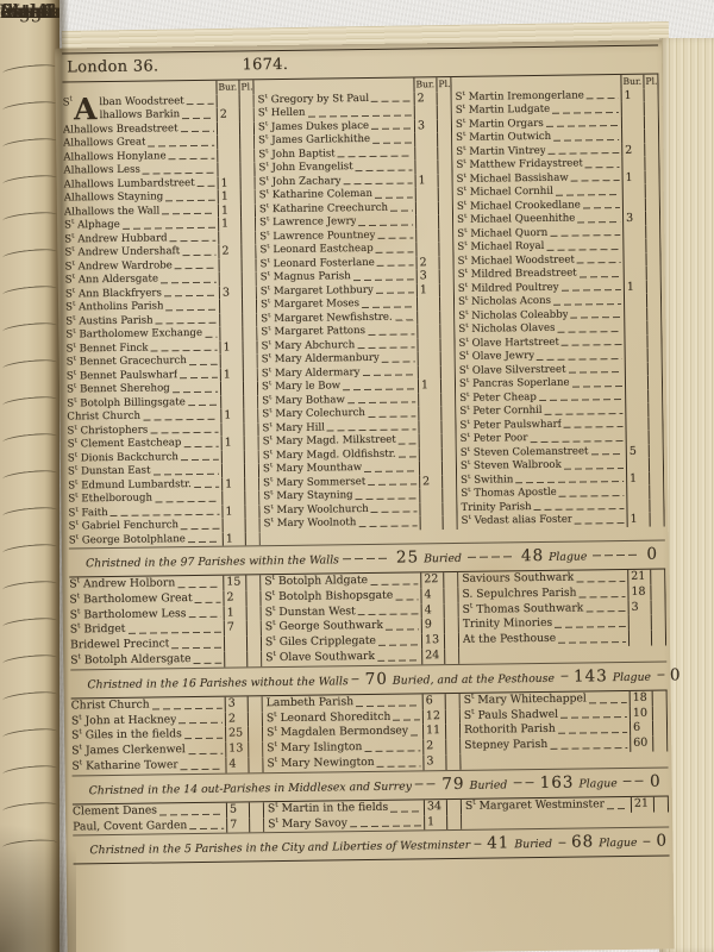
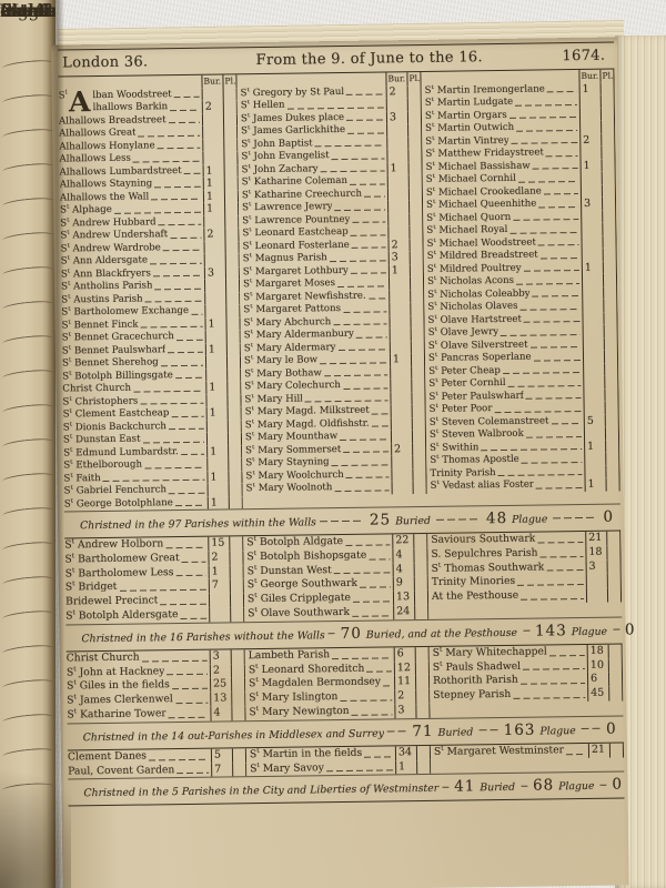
  Week
  ents
  from
  Light
  er -
  Plagu
  ested
  urt o
  London 36.
+ From the 9. of June to the 16.
  1674.
  Bur.
  Pl.
  A
  lban Woodstreet
  lhallows Barkin
  2
  lhallows Breadstreet
  lhallows Great
  lhallows Honylane
  lhallows Less
  lhallows Lumbardstreet
  1
  lhallows Stayning
  1
  lhallows the Wall
  1
  Alphage
  1
  Andrew Hubbard
  Andrew Undershaft
  2
  Andrew Wardrobe
  Ann Aldersgate
  Ann Blackfryers
  3
  S Antholins Parish
  S Austins Parish
  S Bartholomew Exchange
  S Bennet Finck
  1
  S Bennet Gracechurch
  S Bennet Paulswharf
  1
  S Bennet Sherehog
  S Botolph Billingsgate
  Christ Church
  1
  S Christophers
  S Clement Eastcheap
  1
  S Dionis Backchurch
  S Dunstan East
  S Edmund Lumbardstr.
  1
  S Ethelborough
  S Faith
  1
  S Gabriel Fenchurch
  S George Botolphlane
  1
  Bur.
  Pl.
  S Gregory by St Paul
  2
  S Hellen
  S James Dukes place
  3
  S James Garlickhithe
  S John Baptist
  S John Evangelist
  S John Zachary
  1
  2
  S Magnus Parish
  3
  S Margaret Lothbury
  1
  S Margaret Moses
  S Margaret Newfishstre.
  S Margaret Pattons
  S Mary Abchurch
  S Mary Aldermanbury
  S Mary Aldermary
  S Mary le Bow
  1
  S Mary Bothaw
  S Mary Colechurch
  S Mary Hill
  S Mary Magd. Milkstreet
  S Mary Magd. Oldfishstr.
  S Mary Mounthaw
  S Mary Sommerset
  2
  S Mary Stayning
  S Mary Woolchurch
  S Mary Woolnoth
  Bur.
  Pl.
  S Martin Iremongerlane
  1
  S Martin Ludgate
  S Martin Orgars
  S Martin Outwich
  S Martin Vintrey
  2
  S Matthew Fridaystreet
  S Michael Bassishaw
  1
  S Michael Cornhil
  S Michael Crookedlane
  S Michael Queenhithe
  3
  S Michael Quorn
  S Michael Royal
  S Michael Woodstreet
  S Mildred Breadstreet
  S Mildred Poultrey
  1
  S Nicholas Acons
  S Nicholas Coleabby
  S Nicholas Olaves
  S Olave Hartstreet
  S Olave Jewry
  S Olave Silverstreet
  S Pancras Soperlane
  S Peter Cheap
  S Peter Cornhil
  S Peter Paulswharf
  S Peter Poor
  S Steven Colemanstreet
  5
  S Steven Walbrook
  S Swithin
  1
  S Thomas Apostle
  Trinity Parish
  S Vedast alias Foster
  1
  Christned in the 97 Parishes within the Walls
  25
  Plague
  0
  S Andrew Holborn
  15
  S Bartholomew Great
  2
  S Bartholomew Less
  1
  S Bridget
  7
  Bridewel Precinct
  S Botolph Aldersgate
  S Botolph Aldgate
  22
  S Botolph Bishopsgate
  4
  S Dunstan West
  4
  S George Southwark
  9
  S Giles Cripplegate
  13
  S Olave Southwark
  24
  21
  18
  3
  Trinity Minories
  At the Pesthouse
  Christned in the 16 Parishes without the Walls
  70
  Buried, and at the Pesthouse
  143
  Plague
  0
  Christ Church
  S John at Hackne
  S Giles in the fi
  S Katharine To
  mbeth Parish
  6
  12
  11
  2
  3
  S Mary Whitechappel
  18
  S Pauls Shadwel
  10
  Rothorith Parish
  6
  Stepney Parish
- 60
+ 45
  Christned in the 14 Middlesex and Surrey
- 79
+ 71
  Buried
  163
  Plague
  0
  Clement Danes
  5
  Paul, Covent Garden
  7
  S Martin in the fields
  34
  S Mary Savoy
  1
  S Margaret Westminster
  21
  Christned in the 5 Parishes in the City and Liberties of Westminster
  41
  Buried
  68
  Plague
  0
